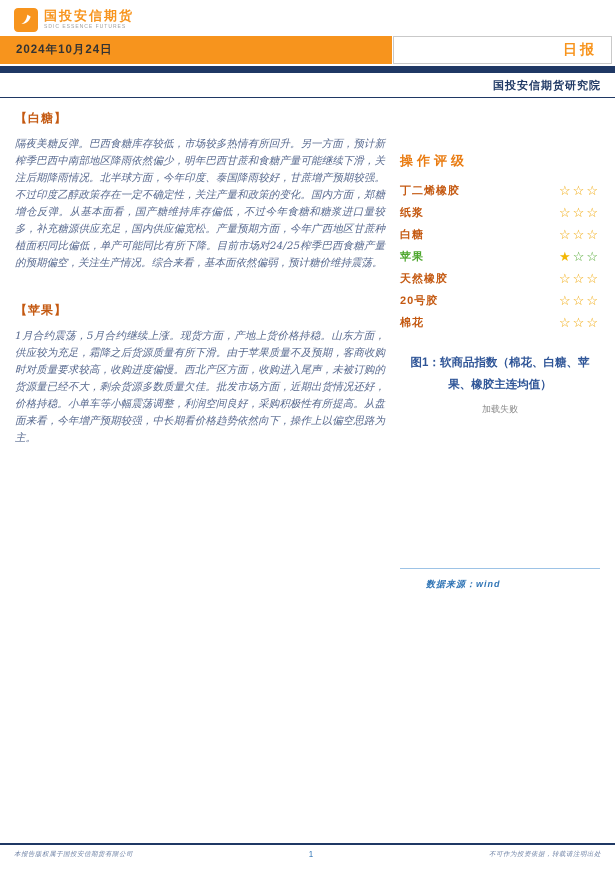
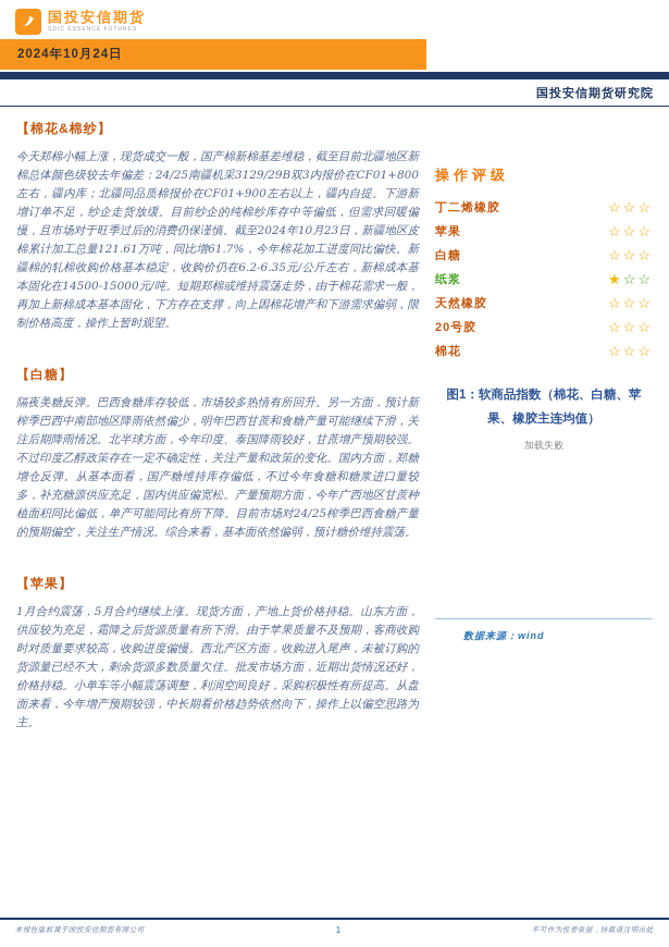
  国投安信期货
  2024年10月24日
- 日报
  国投安信期货研究院
+ 【棉花&棉纱】
+ 今天郑棉小幅上涨，现货成交一般，国产棉新棉基差维稳，截至目前北疆地区新棉总体颜色级较去年偏差：24/25南疆机采3129/29B双3内报价在CF01+800左右，疆内库；北疆同品质棉报价在CF01+900左右以上，疆内自提。下游新增订单不足，纱企走货放缓。目前纱企的纯棉纱库存中等偏低，但需求回暖偏慢，且市场对于旺季过后的消费仍保谨慎。截至2024年10月23日，新疆地区皮棉累计加工总量121.61万吨，同比增61.7%，今年棉花加工进度同比偏快。新疆棉的轧棉收购价格基本稳定，收购价仍在6.2-6.35元/公斤左右，新棉成本基本固化在14500-15000元/吨。短期郑棉或维持震荡走势，由于棉花需求一般，再加上新棉成本基本固化，下方存在支撑，向上因棉花增产和下游需求偏弱，限制价格高度，操作上暂时观望。
  【白糖】
  隔夜美糖反弹。巴西食糖库存较低，市场较多热情有所回升。另一方面，预计新榨季巴西中南部地区降雨依然偏少，明年巴西甘蔗和食糖产量可能继续下滑，关注后期降雨情况。北半球方面，今年印度、泰国降雨较好，甘蔗增产预期较强。不过印度乙醇政策存在一定不确定性，关注产量和政策的变化。国内方面，郑糖增仓反弹。从基本面看，国产糖维持库存偏低，不过今年食糖和糖浆进口量较多，补充糖源供应充足，国内供应偏宽松。产量预期方面，今年广西地区甘蔗种植面积同比偏低，单产可能同比有所下降。目前市场对24/25榨季巴西食糖产量的预期偏空，关注生产情况。综合来看，基本面依然偏弱，预计糖价维持震荡。
  【苹果】
  1月合约震荡，5月合约继续上涨。现货方面，产地上货价格持稳。山东方面，供应较为充足，霜降之后货源质量有所下滑。由于苹果质量不及预期，客商收购时对质量要求较高，收购进度偏慢。西北产区方面，收购进入尾声，未被订购的货源量已经不大，剩余货源多数质量欠佳。批发市场方面，近期出货情况还好，价格持稳。小单车等小幅震荡调整，利润空间良好，采购积极性有所提高。从盘面来看，今年增产预期较强，中长期看价格趋势依然向下，操作上以偏空思路为主。
  操作评级
  丁二烯橡胶
  ☆☆☆
- 纸浆
+ 苹果
  ☆☆☆
  白糖
  ☆☆☆
- 苹果
+ 纸浆
  ★☆☆
  天然橡胶
  ☆☆☆
  20号胶
  ☆☆☆
  棉花
  ☆☆☆
  图1：软商品指数（棉花、白糖、苹果、橡胶主连均值）
  加载失败
  数据来源：wind
  1
